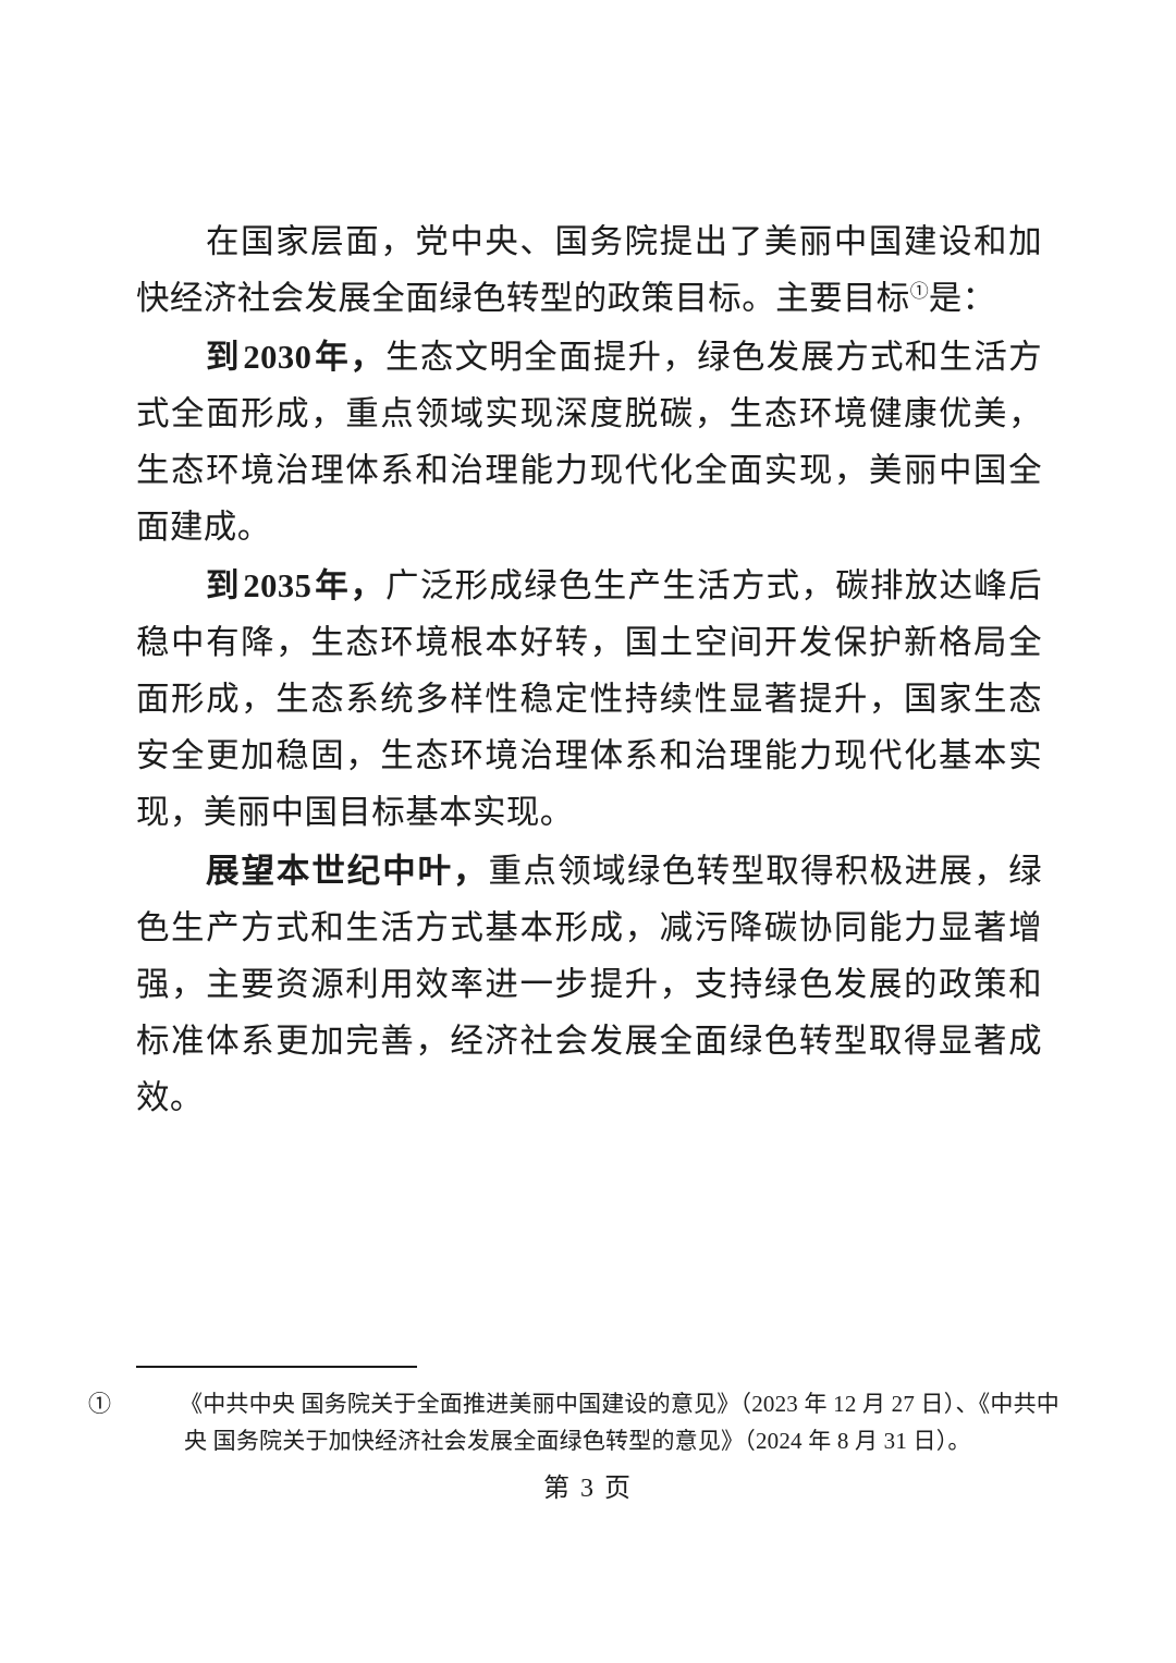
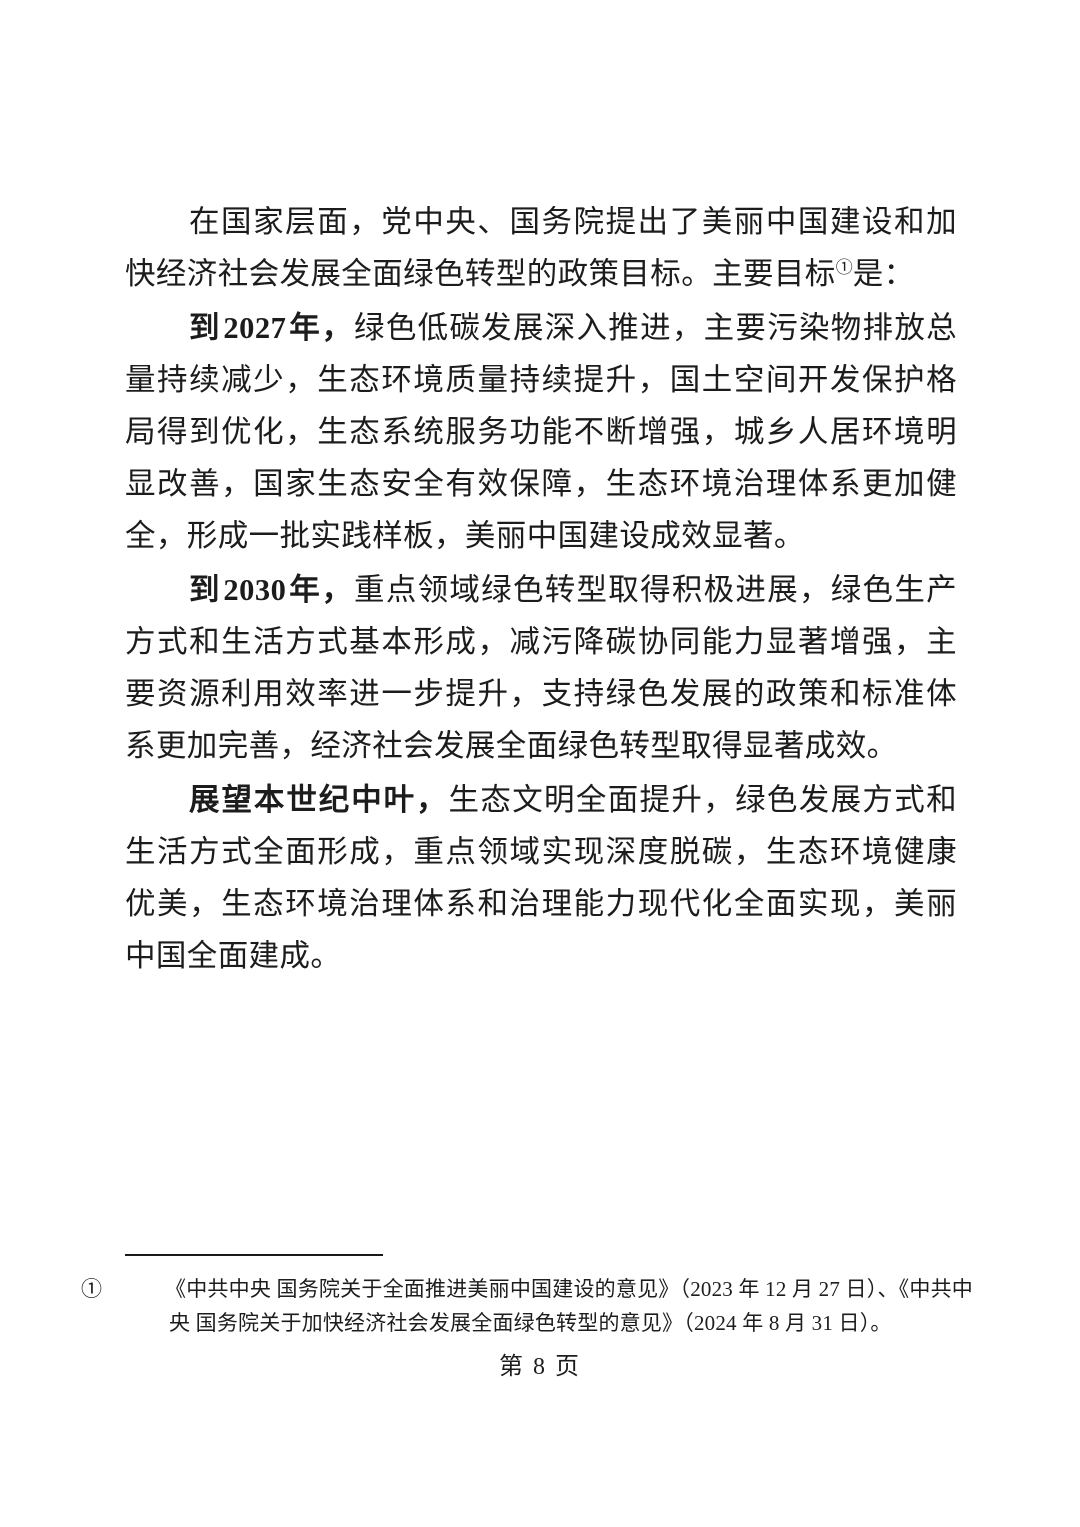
  在国家层面，党中央、国务院提出了美丽中国建设和加快经济社会发展全面绿色转型的政策目标。主要目标①是：
+ 到2027年，绿色低碳发展深入推进，主要污染物排放总量持续减少，生态环境质量持续提升，国土空间开发保护格局得到优化，生态系统服务功能不断增强，城乡人居环境明显改善，国家生态安全有效保障，生态环境治理体系更加健全，形成一批实践样板，美丽中国建设成效显著。
- 到2030年，生态文明全面提升，绿色发展方式和生活方式全面形成，重点领域实现深度脱碳，生态环境健康优美，生态环境治理体系和治理能力现代化全面实现，美丽中国全面建成。
+ 到2030年，重点领域绿色转型取得积极进展，绿色生产方式和生活方式基本形成，减污降碳协同能力显著增强，主要资源利用效率进一步提升，支持绿色发展的政策和标准体系更加完善，经济社会发展全面绿色转型取得显著成效。
- 到2035年，广泛形成绿色生产生活方式，碳排放达峰后稳中有降，生态环境根本好转，国土空间开发保护新格局全面形成，生态系统多样性稳定性持续性显著提升，国家生态安全更加稳固，生态环境治理体系和治理能力现代化基本实现，美丽中国目标基本实现。
- 展望本世纪中叶，重点领域绿色转型取得积极进展，绿色生产方式和生活方式基本形成，减污降碳协同能力显著增强，主要资源利用效率进一步提升，支持绿色发展的政策和标准体系更加完善，经济社会发展全面绿色转型取得显著成效。
+ 展望本世纪中叶，生态文明全面提升，绿色发展方式和生活方式全面形成，重点领域实现深度脱碳，生态环境健康优美，生态环境治理体系和治理能力现代化全面实现，美丽中国全面建成。
  ① 《中共中央 国务院关于全面推进美丽中国建设的意见》（2023 年 12 月 27 日）、《中共中央 国务院关于加快经济社会发展全面绿色转型的意见》（2024 年 8 月 31 日）。
- 第 3 页
+ 第 8 页
